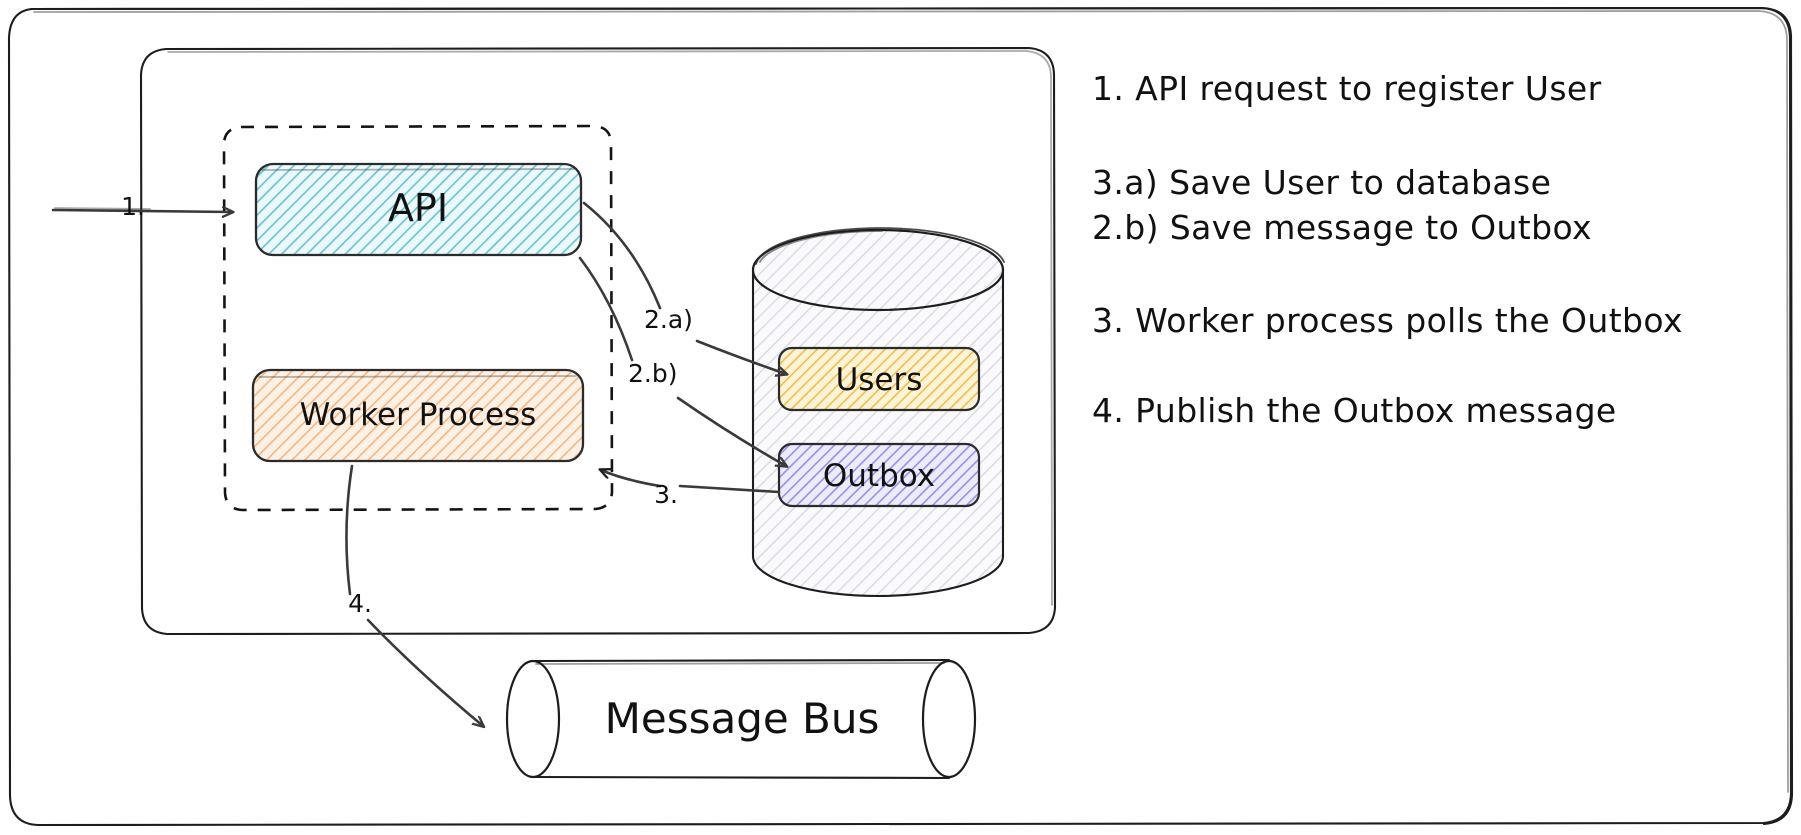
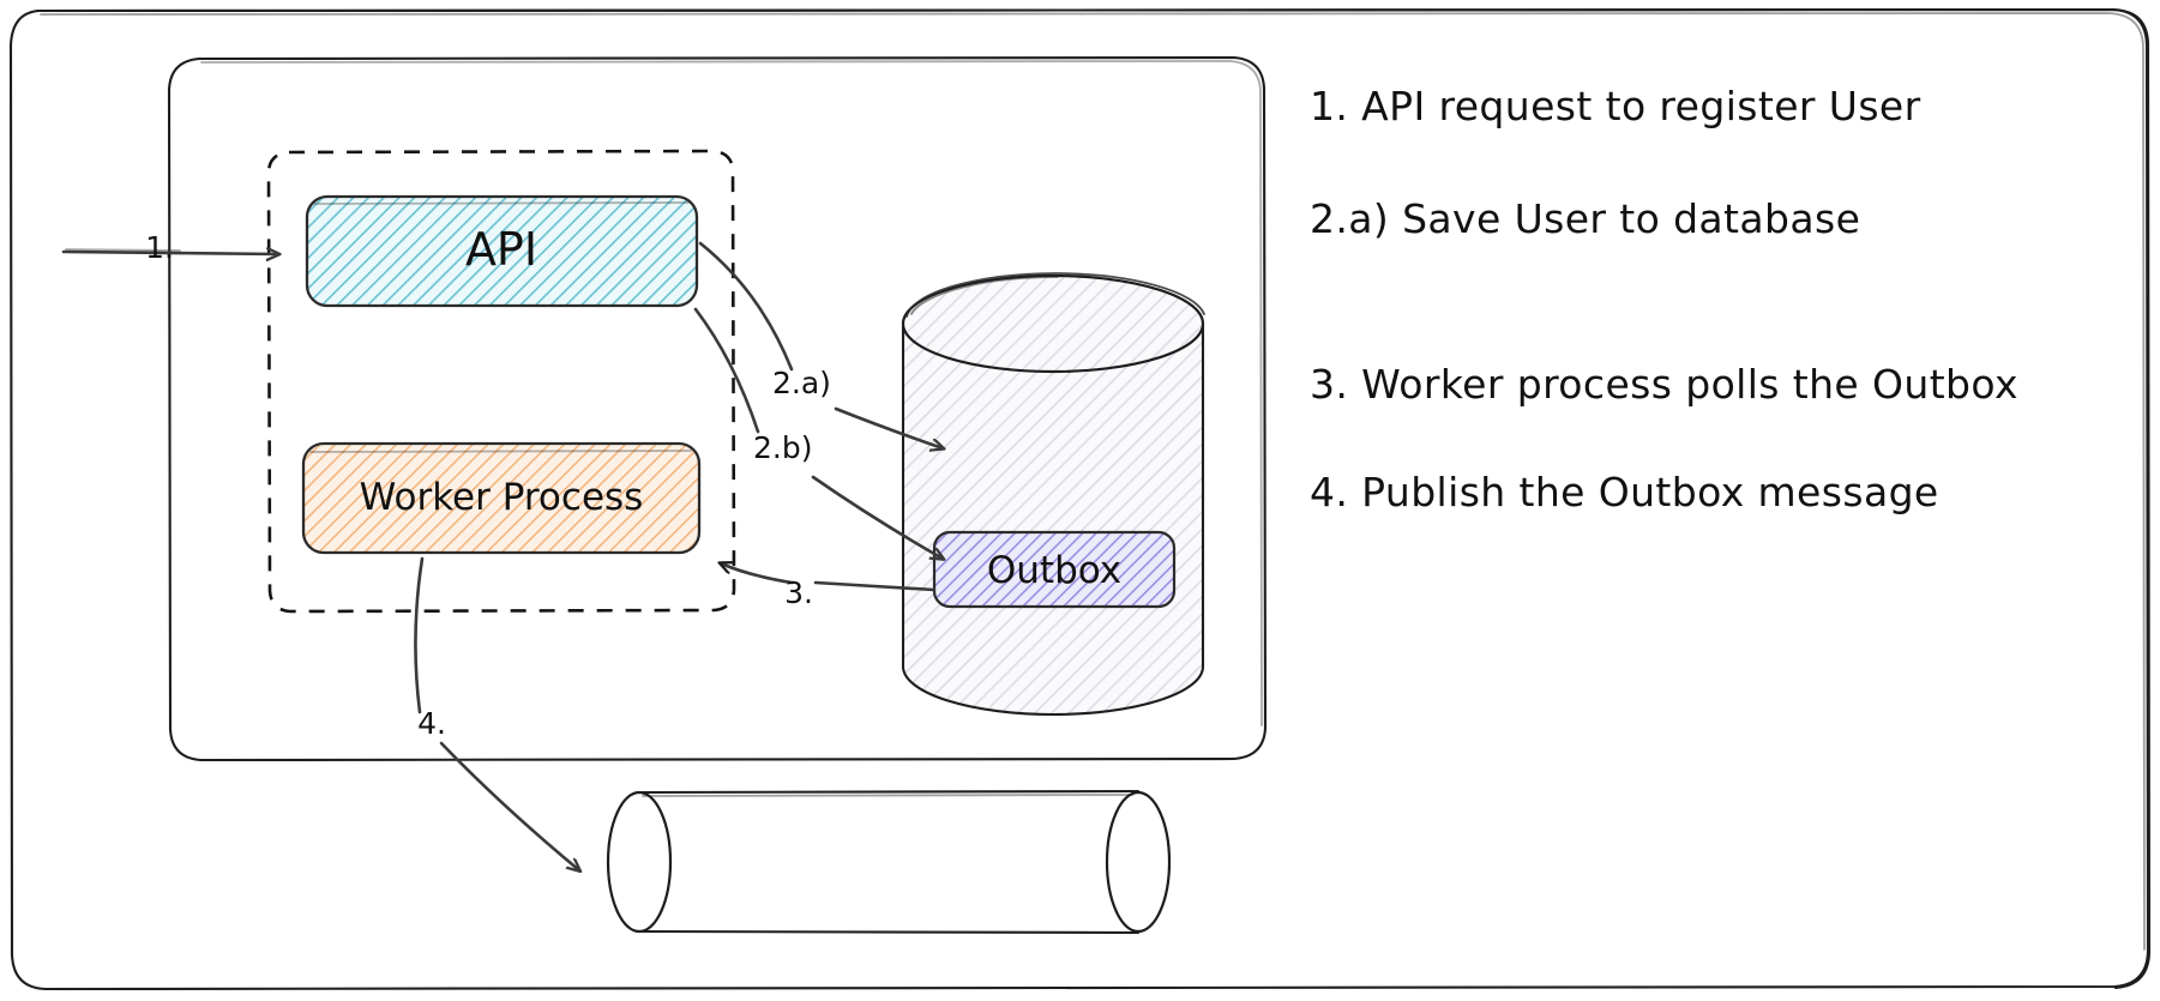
  1.
  API
  Worker Process
- Users
  Outbox
  2.a)
  2.b)
  3.
  4.
- Message Bus
  1. API request to register User
- 3.a) Save User to database
+ 2.a) Save User to database
- 2.b) Save message to Outbox
  3. Worker process polls the Outbox
  4. Publish the Outbox message
